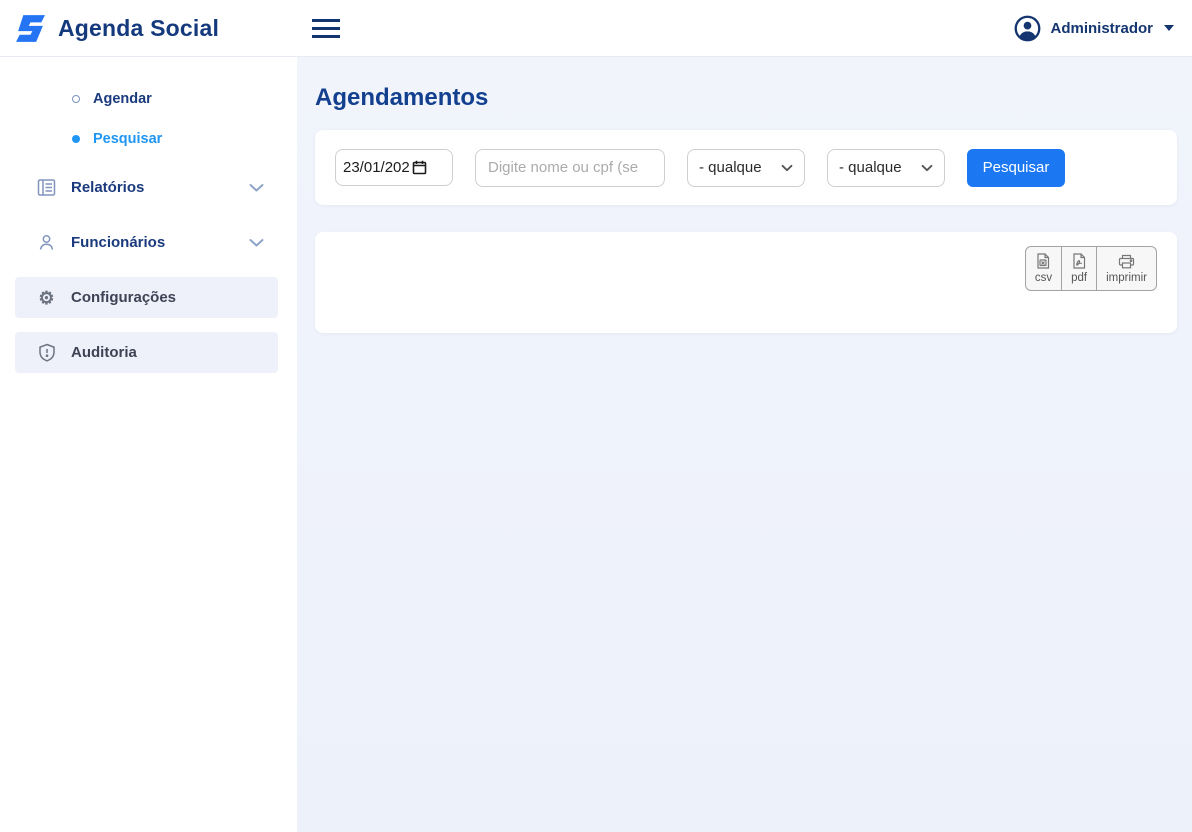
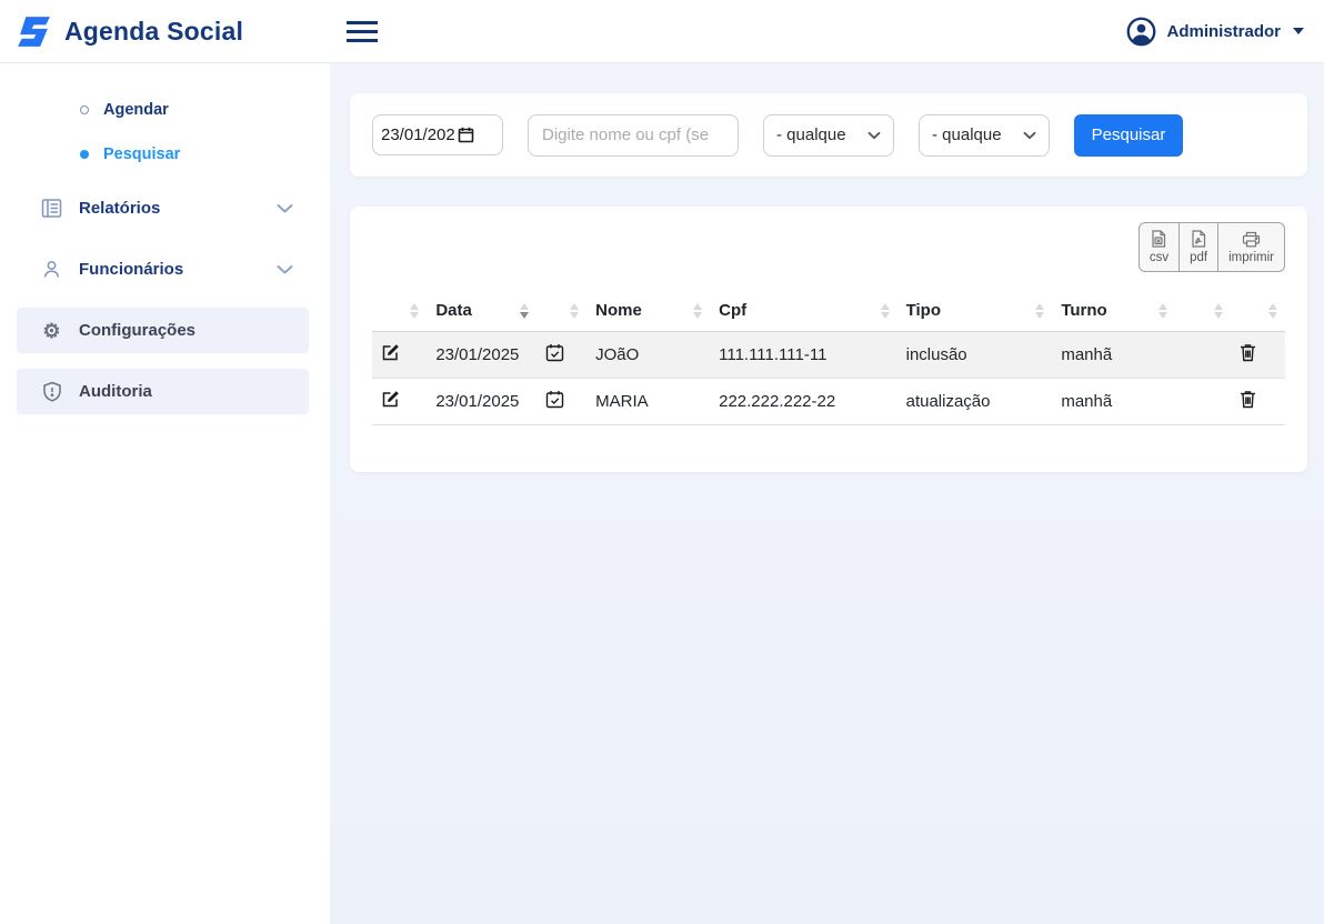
  Agenda Social
  Administrador
  Agendar
  Pesquisar
  Relatórios
  Funcionários
  ⚙
  Configurações
  Auditoria
- Agendamentos
  23/01/202
  Digite nome ou cpf (se
  - qualque
  - qualque
  Pesquisar
  csv
  pdf
  imprimir
+ 	Data		Nome	Cpf	Tipo	Turno
+ 	23/01/2025		JOãO	111.111.111-11	inclusão	manhã
+ 	23/01/2025		MARIA	222.222.222-22	atualização	manhã
